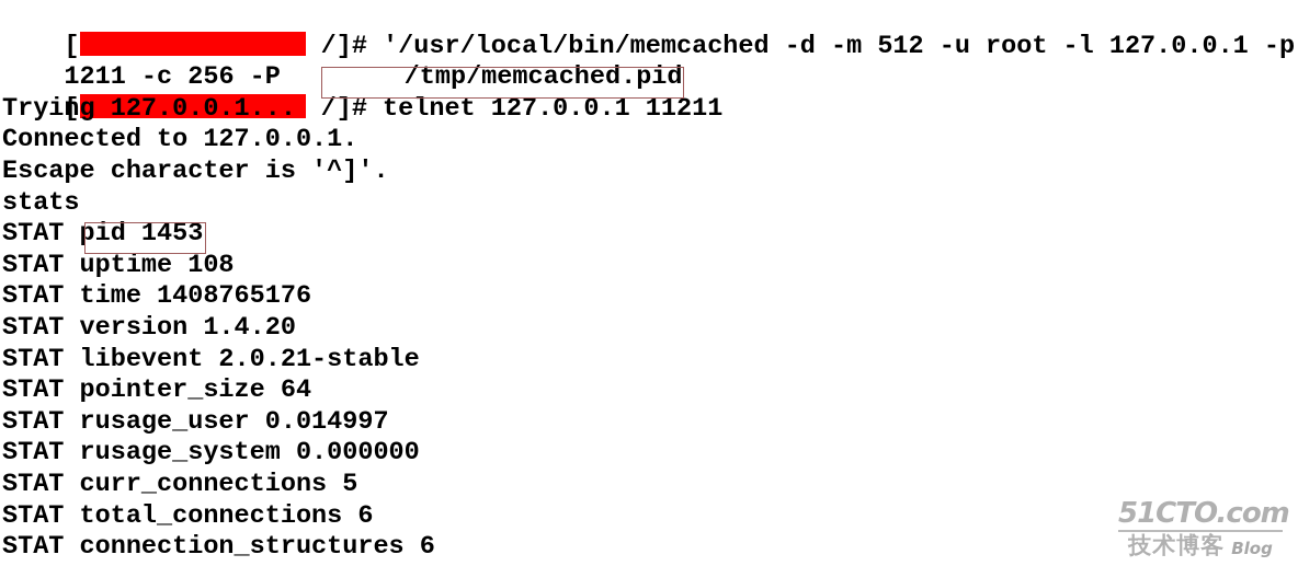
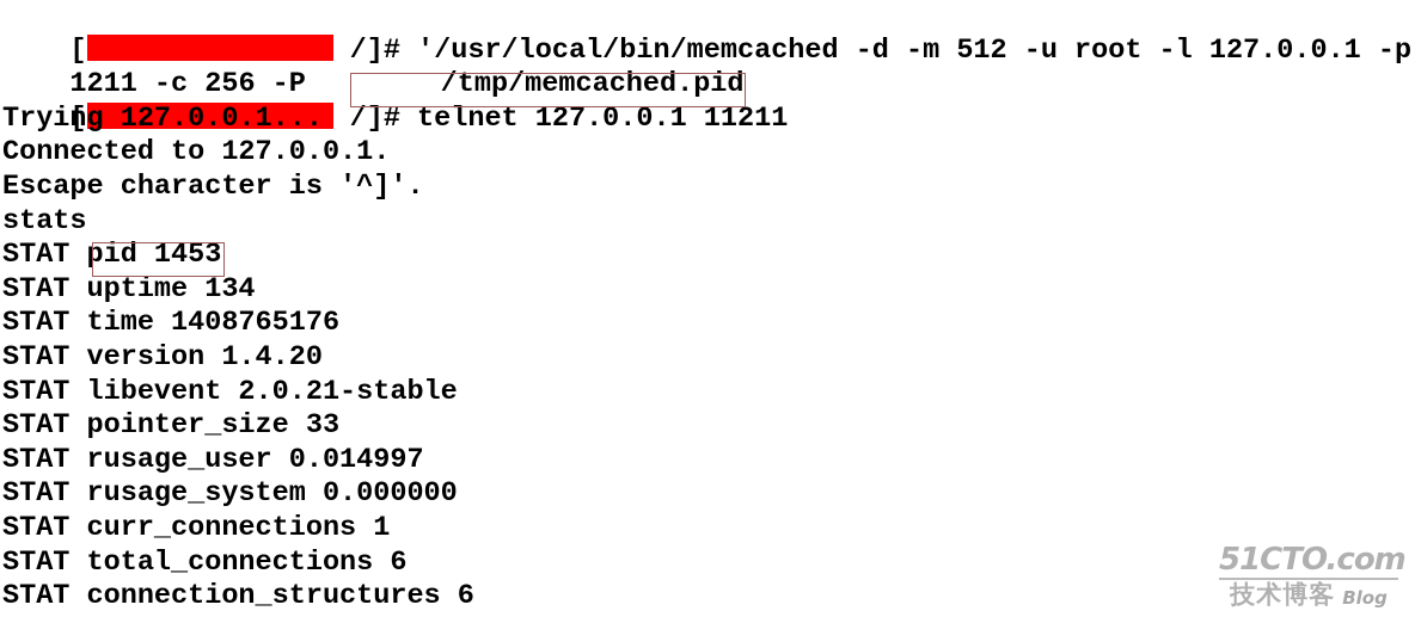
  [ /]# '/usr/local/bin/memcached -d -m 512 -u root -l 127.0.0.1 -p
  1211 -c 256 -P /tmp/memcached.pid
  [ /]# telnet 127.0.0.1 11211
  Trying 127.0.0.1...
  Connected to 127.0.0.1.
  Escape character is '^]'.
  stats
  STAT pid 1453
- STAT uptime 108
+ STAT uptime 134
  STAT time 1408765176
  STAT version 1.4.20
  STAT libevent 2.0.21-stable
- STAT pointer_size 64
+ STAT pointer_size 33
  STAT rusage_user 0.014997
  STAT rusage_system 0.000000
- STAT curr_connections 5
+ STAT curr_connections 1
  STAT total_connections 6
  STAT connection_structures 6
  51CTO.com
  技术博客
  Blog
